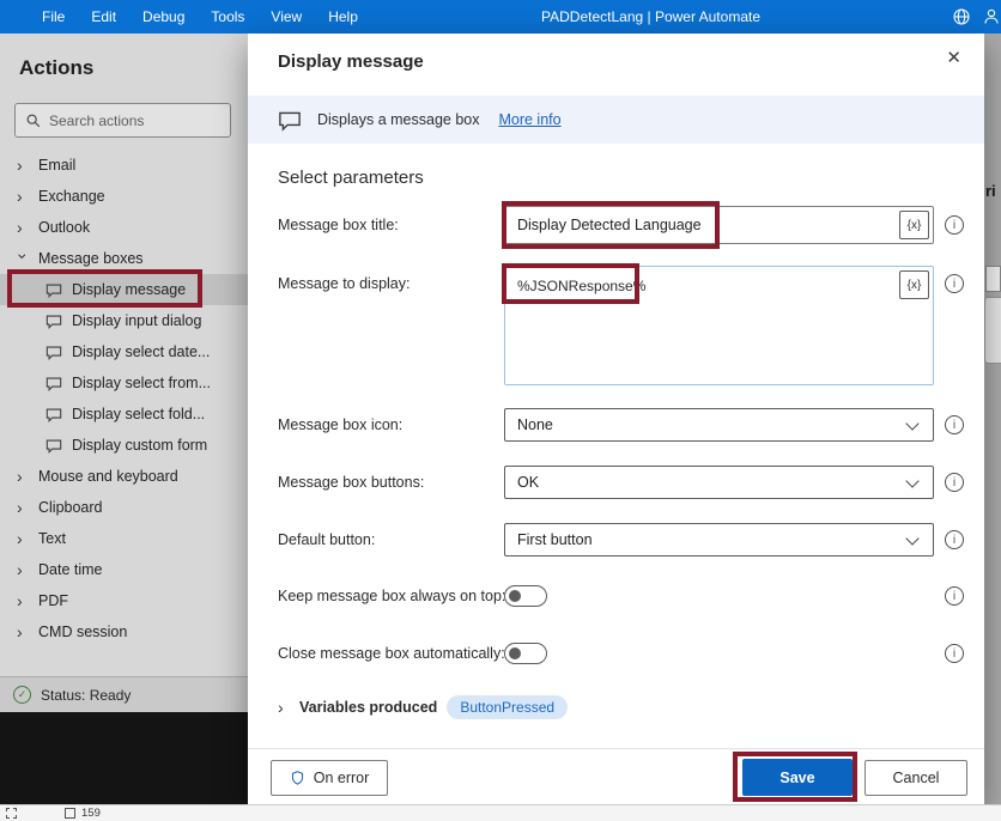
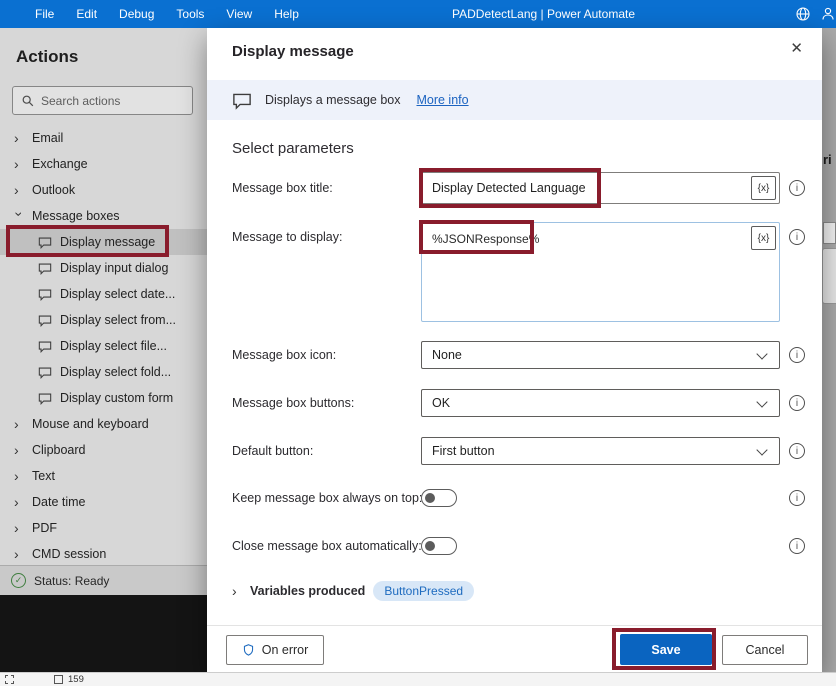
  File
  Edit
  Debug
  Tools
  View
  Help
  PADDetectLang | Power Automate
  Actions
  Search actions
  ›
  Email
  ›
  Exchange
  ›
  Outlook
  Message boxes
  Display message
  Display input dialog
  Display select date...
  Display select from...
+ Display select file...
  Display select fold...
  Display custom form
  ›
  Mouse and keyboard
  ›
  Clipboard
  ›
  Text
  ›
  Date time
  ›
  PDF
  ›
  CMD session
  ✓
  Status: Ready
  ri
  Display message
  ✕
  Displays a message box
  More info
  Select parameters
  Message box title:
  Display Detected Language
  {x}
  i
  Message to display:
  %JSONResponse%
  {x}
  i
  Message box icon:
  None
  i
  Message box buttons:
  OK
  i
  Default button:
  First button
  i
  Keep message box always on top
  i
  Close message box automatically:
  i
  ›
  Variables produced
  ButtonPressed
  On error
  Save
  Cancel
  159
